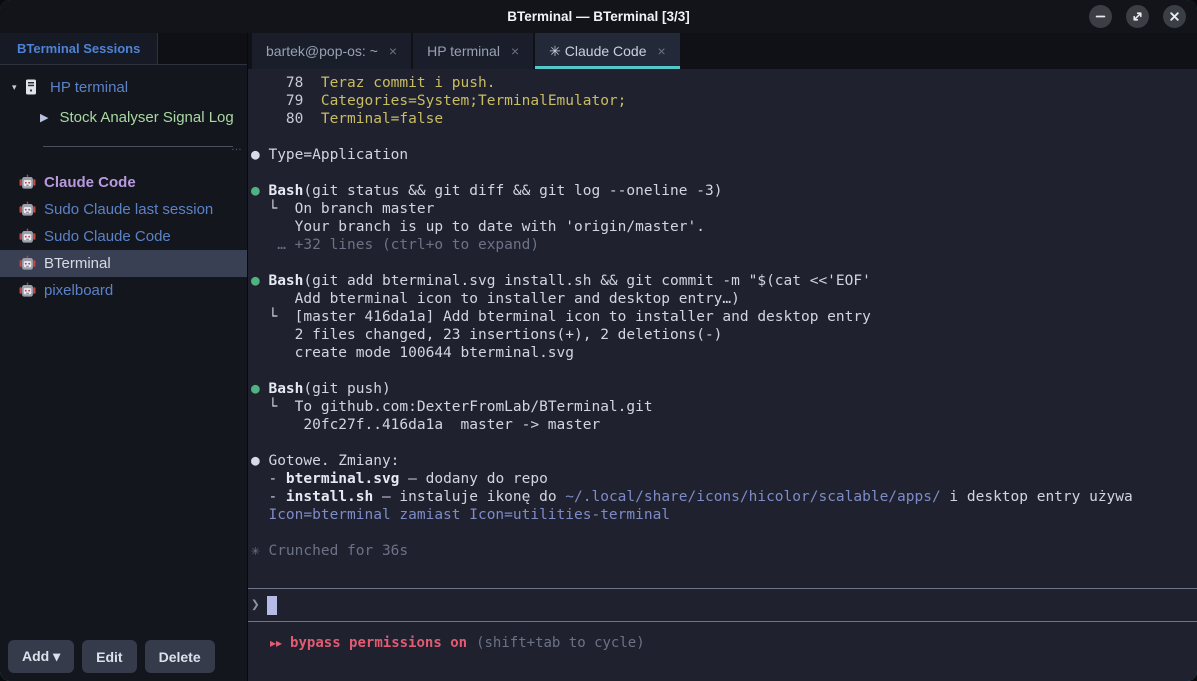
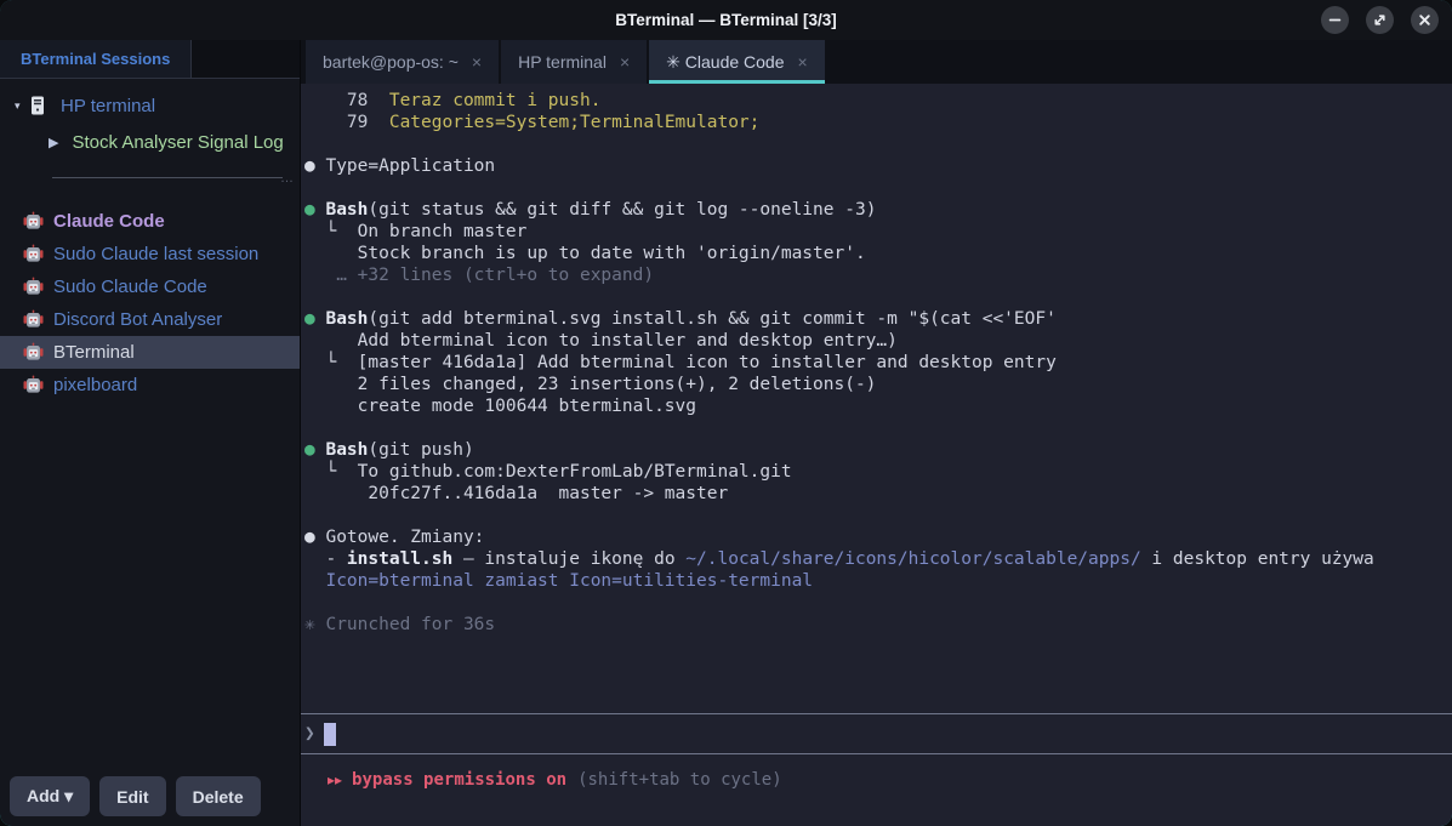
  BTerminal — BTerminal [3/3]
  BTerminal Sessions
  ▾
  HP terminal
  ▶
  Stock Analyser Signal Log
  …
  Claude Code
  Sudo Claude last session
  Sudo Claude Code
+ Discord Bot Analyser
  BTerminal
  pixelboard
  Add ▾
  Edit
  Delete
  bartek@pop-os: ~
  ×
  HP terminal
  ×
  ✳ Claude Code
  ×
  78 Teraz commit i push.
  79 Categories=System;TerminalEmulator;
- 80 Terminal=false
  ● Type=Application
  ● Bash(git status && git diff && git log --oneline -3)
  └ On branch master
- Your branch is up to date with 'origin/master'.
+ Stock branch is up to date with 'origin/master'.
  … +32 lines (ctrl+o to expand)
  ● Bash(git add bterminal.svg install.sh && git commit -m "$(cat <<'EOF'
  Add bterminal icon to installer and desktop entry…)
  └ [master 416da1a] Add bterminal icon to installer and desktop entry
  2 files changed, 23 insertions(+), 2 deletions(-)
  create mode 100644 bterminal.svg
  ● Bash(git push)
  └ To github.com:DexterFromLab/BTerminal.git
  20fc27f..416da1a master -> master
  ● Gotowe. Zmiany:
- - bterminal.svg — dodany do repo
  - install.sh — instaluje ikonę do ~/.local/share/icons/hicolor/scalable/apps/ i desktop entry używa
  Icon=bterminal zamiast Icon=utilities-terminal
  ✳ Crunched for 36s
  ❯
  ▸▸ bypass permissions on (shift+tab to cycle)
